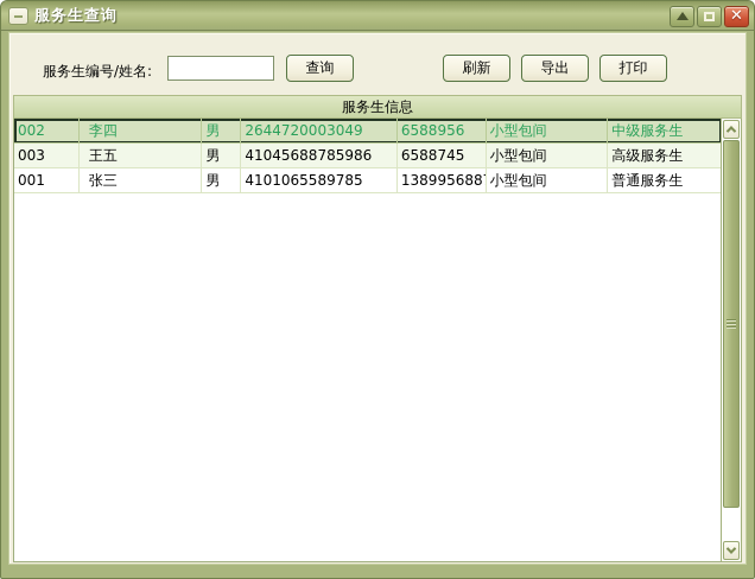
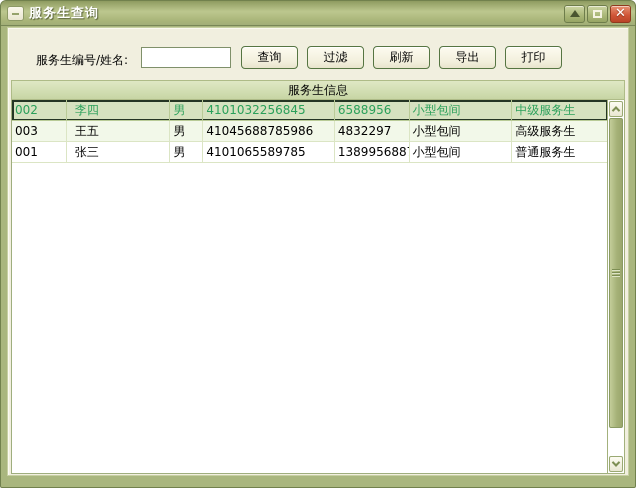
  服务生查询
  ✕
  服务生编号/姓名:
  查询
+ 过滤
  刷新
  导出
  打印
  服务生信息
  002
  李四
  男
- 2644720003049
+ 4101032256845
  6588956
  小型包间
  中级服务生
  003
  王五
  男
  41045688785986
- 6588745
+ 4832297
  小型包间
  高级服务生
  001
  张三
  男
  4101065589785
  138995688
  小型包间
  普通服务生
